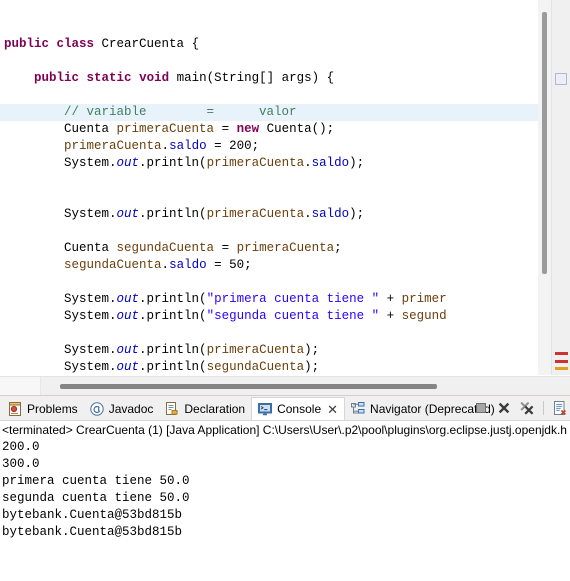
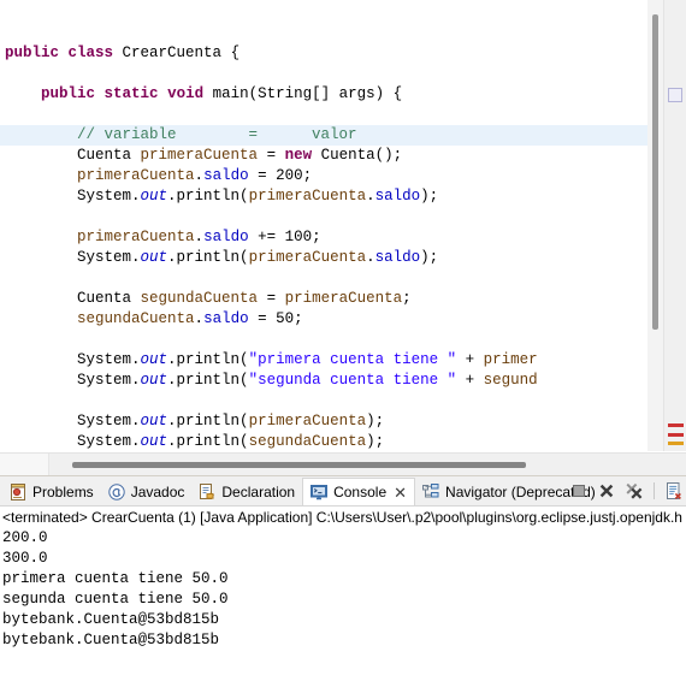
  public class CrearCuenta {
  public static void main(String[] args) {
  // variable = valor
  Cuenta primeraCuenta = new Cuenta();
  primeraCuenta.saldo = 200;
  System.out.println(primeraCuenta.saldo);
+ primeraCuenta.saldo += 100;
  System.out.println(primeraCuenta.saldo);
  Cuenta segundaCuenta = primeraCuenta;
  segundaCuenta.saldo = 50;
  System.out.println("primera cuenta tiene " + primer
  System.out.println("segunda cuenta tiene " + segund
  System.out.println(primeraCuenta);
  System.out.println(segundaCuenta);
  Problems
  Javadoc
  Declaration
  Console
  ✕
  Navigator (Deprecatd)
  <terminated> CrearCuenta (1) [Java Application] C:\Users\User\.p2\pool\plugins\org.eclipse.justj.openjdk.h
  200.0
  300.0
  primera cuenta tiene 50.0
  segunda cuenta tiene 50.0
  bytebank.Cuenta@53bd815b
  bytebank.Cuenta@53bd815b
